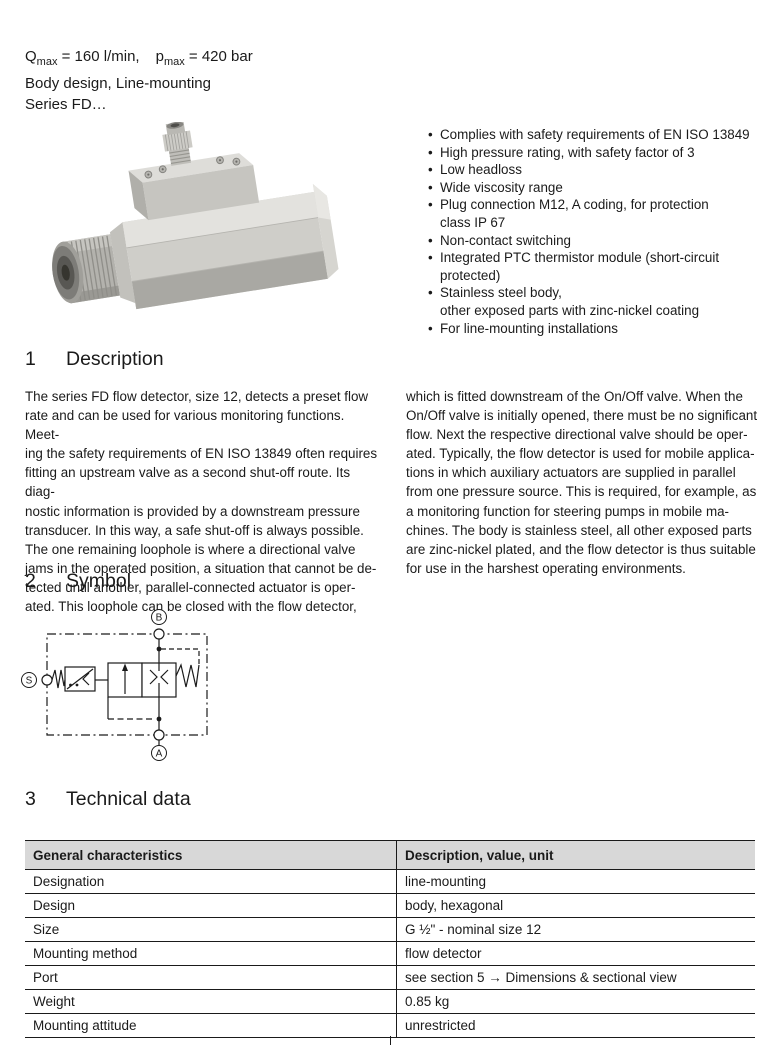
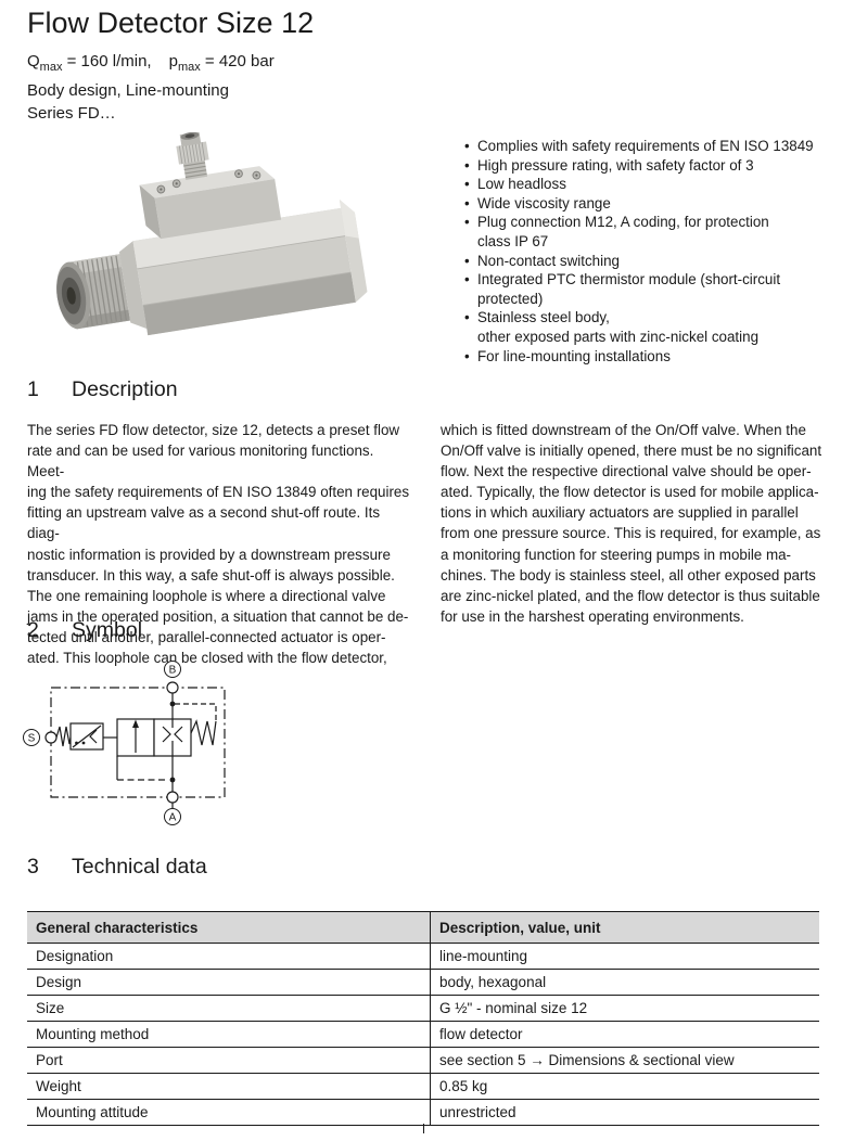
+ Flow Detector Size 12
  Qmax = 160 l/min, pmax = 420 bar
  Body design, Line-mounting
  Series FD…
  •
  Complies with safety requirements of EN ISO 13849
  •
  High pressure rating, with safety factor of 3
  •
  Low headloss
  •
  Wide viscosity range
  •
  Plug connection M12, A coding, for protection
  class IP 67
  •
  Non-contact switching
  •
  Integrated PTC thermistor module (short-circuit
  protected)
  •
  Stainless steel body,
  other exposed parts with zinc-nickel coating
  •
  For line-mounting installations
  1 Description
  The series FD flow detector, size 12, detects a preset flow
  rate and can be used for various monitoring functions. Meet-
  ing the safety requirements of EN ISO 13849 often requires
  fitting an upstream valve as a second shut-off route. Its diag-
  nostic information is provided by a downstream pressure
  transducer. In this way, a safe shut-off is always possible.
  The one remaining loophole is where a directional valve
  jams in the operated position, a situation that cannot be de-
  tected until another, parallel-connected actuator is oper-
  ated. This loophole can be closed with the flow detector,
  which is fitted downstream of the On/Off valve. When the
  On/Off valve is initially opened, there must be no significant
  flow. Next the respective directional valve should be oper-
  ated. Typically, the flow detector is used for mobile applica-
  tions in which auxiliary actuators are supplied in parallel
  from one pressure source. This is required, for example, as
  a monitoring function for steering pumps in mobile ma-
  chines. The body is stainless steel, all other exposed parts
  are zinc-nickel plated, and the flow detector is thus suitable
  for use in the harshest operating environments.
  2 Symbol
  B
  A
  S
  3 Technical data
  General characteristics	Description, value, unit
  Designation	line-mounting
  Design	body, hexagonal
  Size	G ½" - nominal size 12
  Mounting method	flow detector
  Port	see section 5 → Dimensions & sectional view
  Weight	0.85 kg
  Mounting attitude	unrestricted
